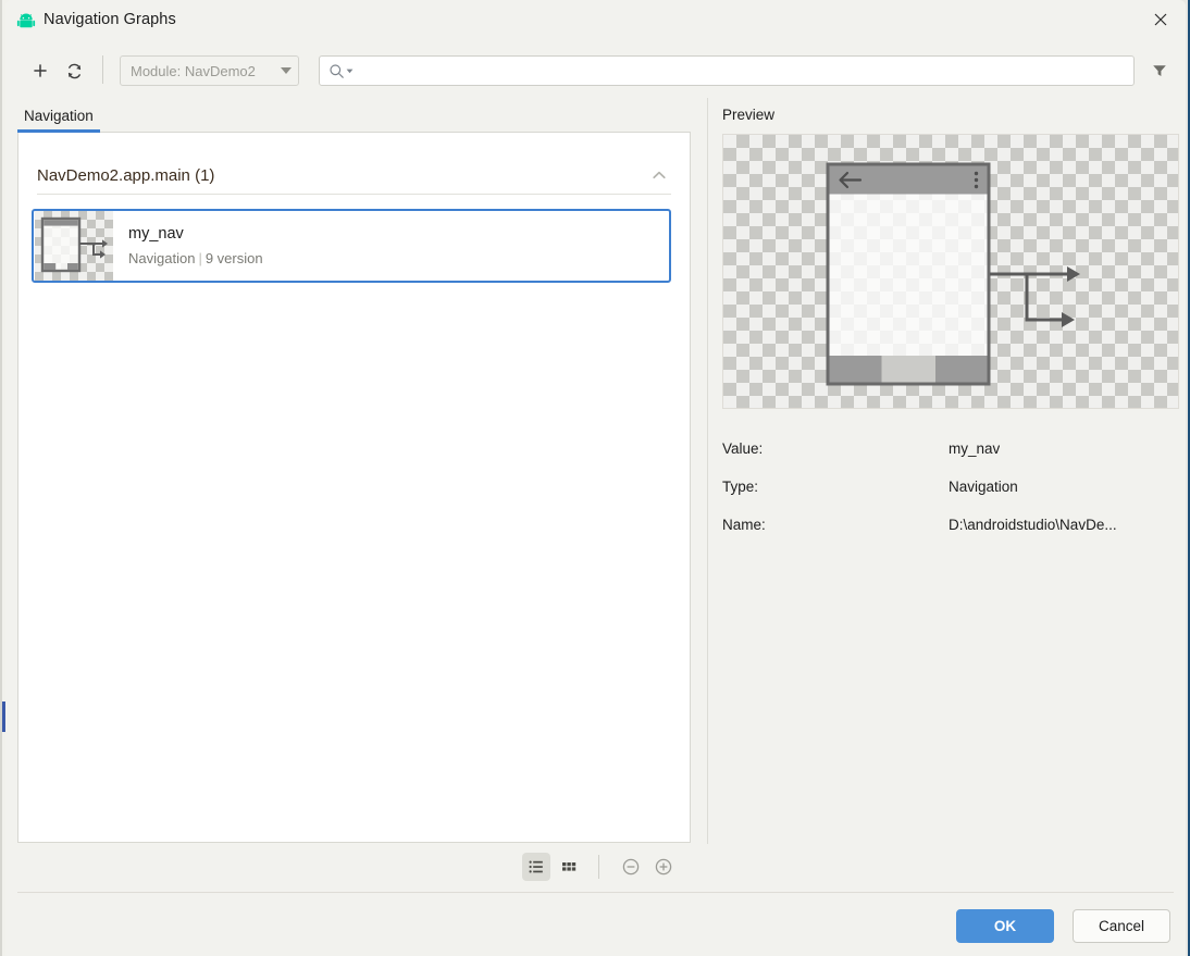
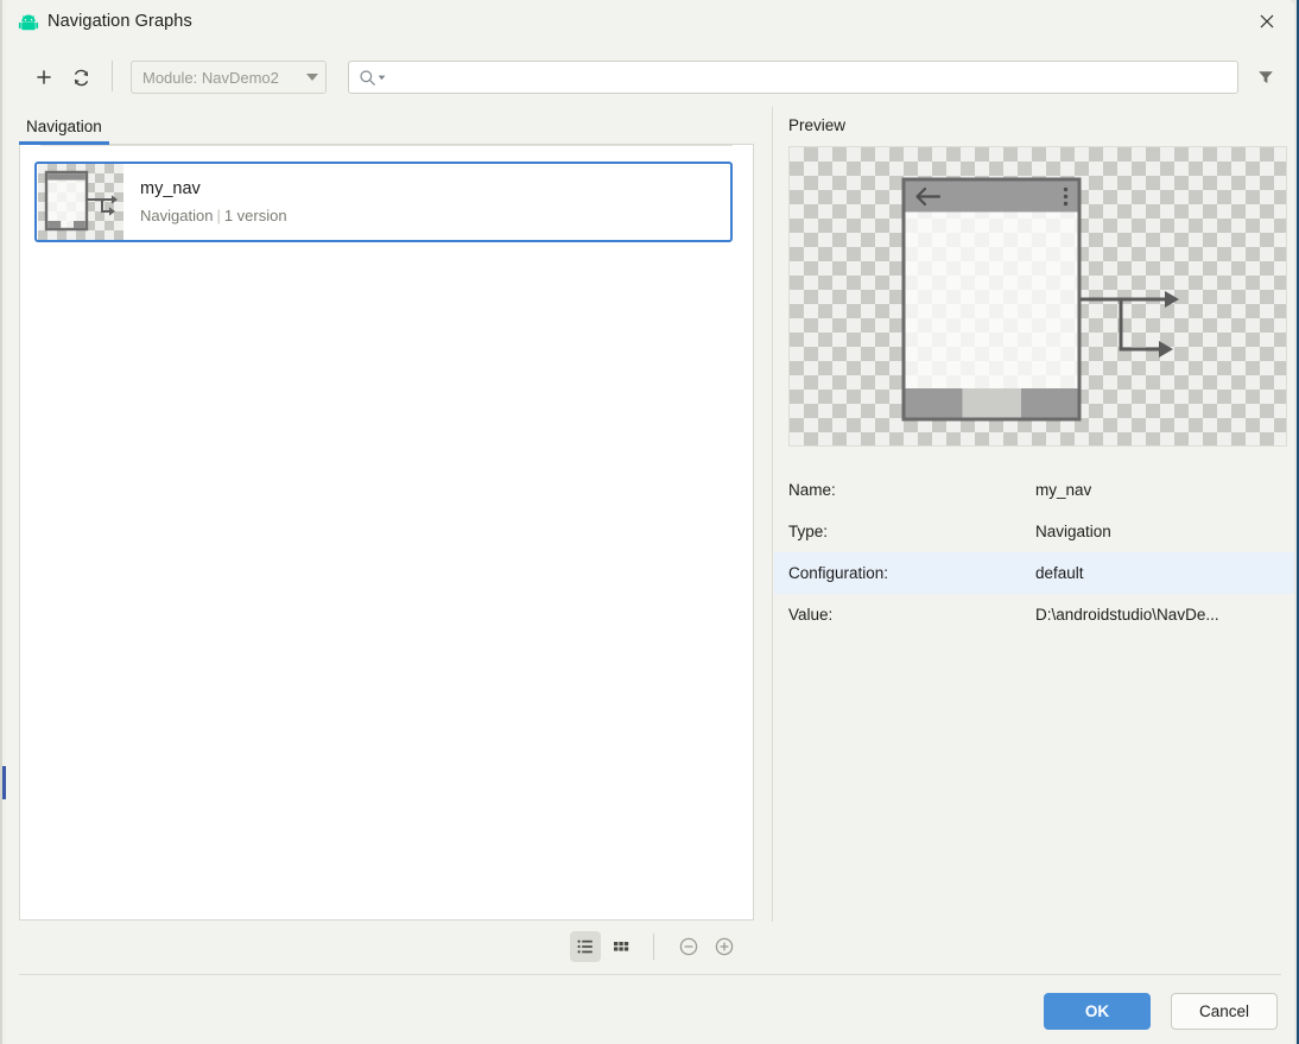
  Navigation Graphs
  Module: NavDemo2
  Navigation
- NavDemo2.app.main (1)
  my_nav
- Navigation | 9 version
+ Navigation | 1 version
  Preview
- Value:
+ Name:
  my_nav
  Type:
  Navigation
+ Configuration:
+ default
- Name:
+ Value:
  D:\androidstudio\NavDe...
  OK
  Cancel
